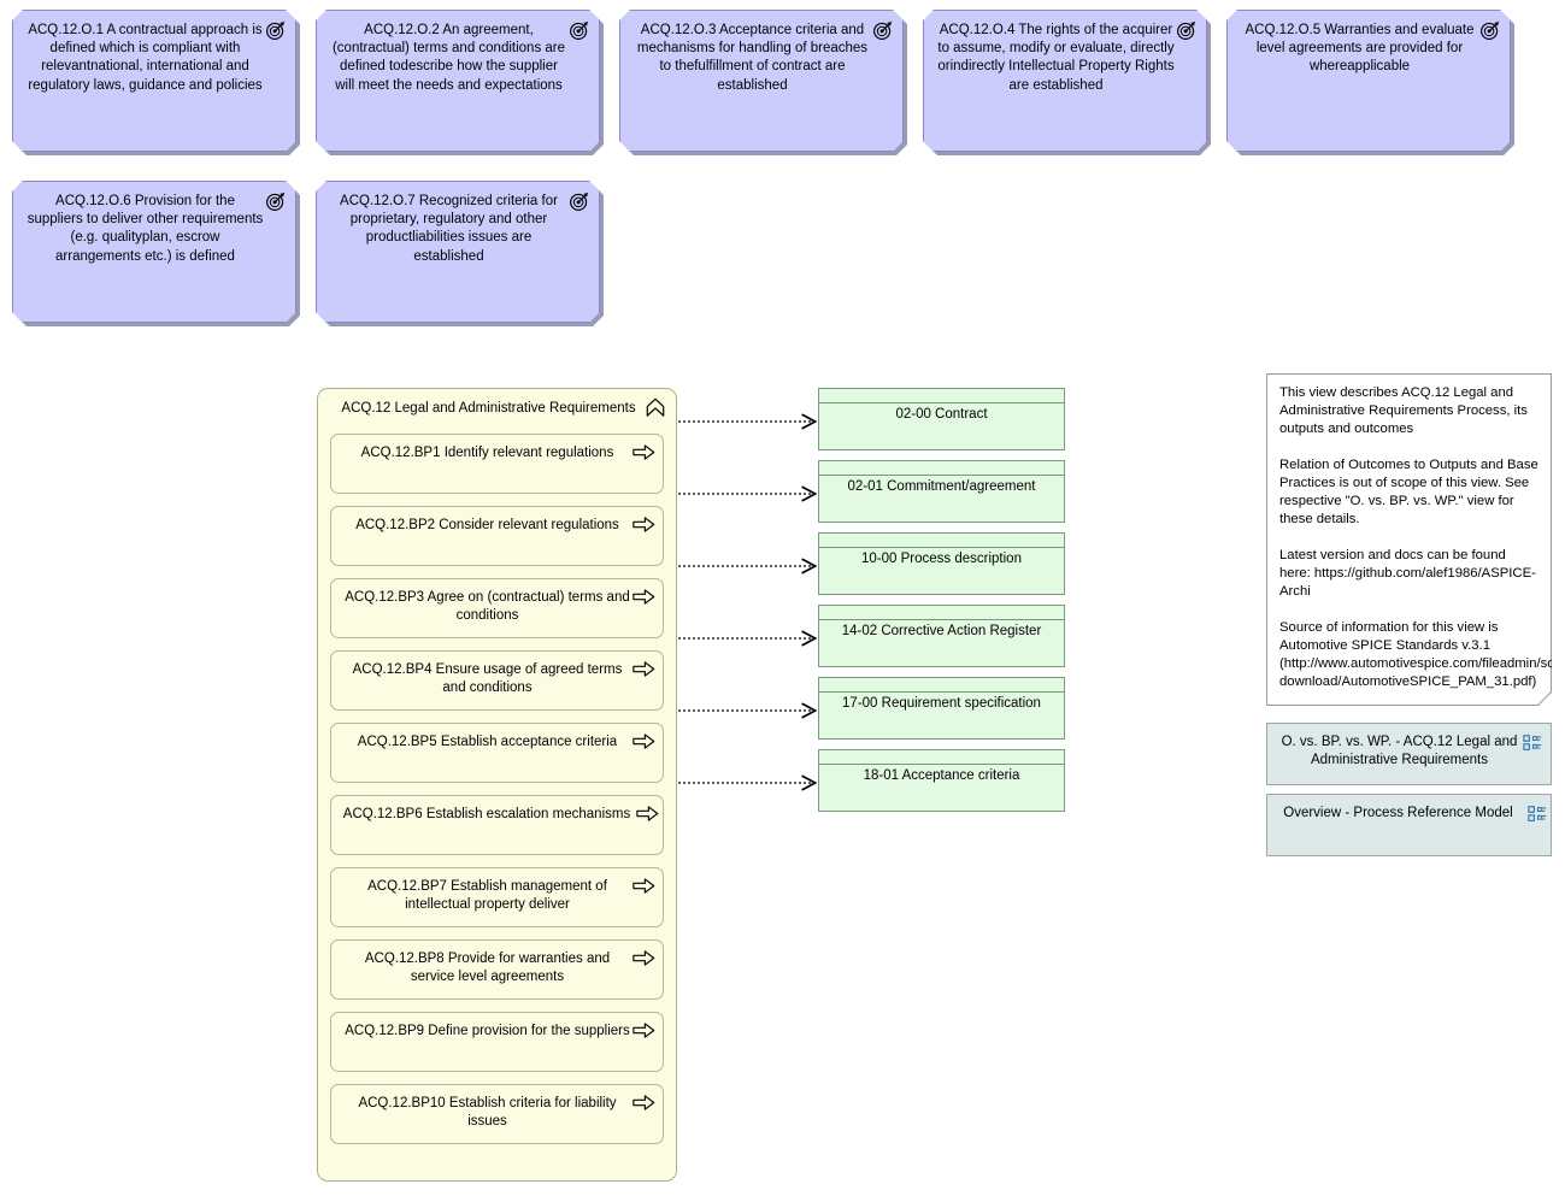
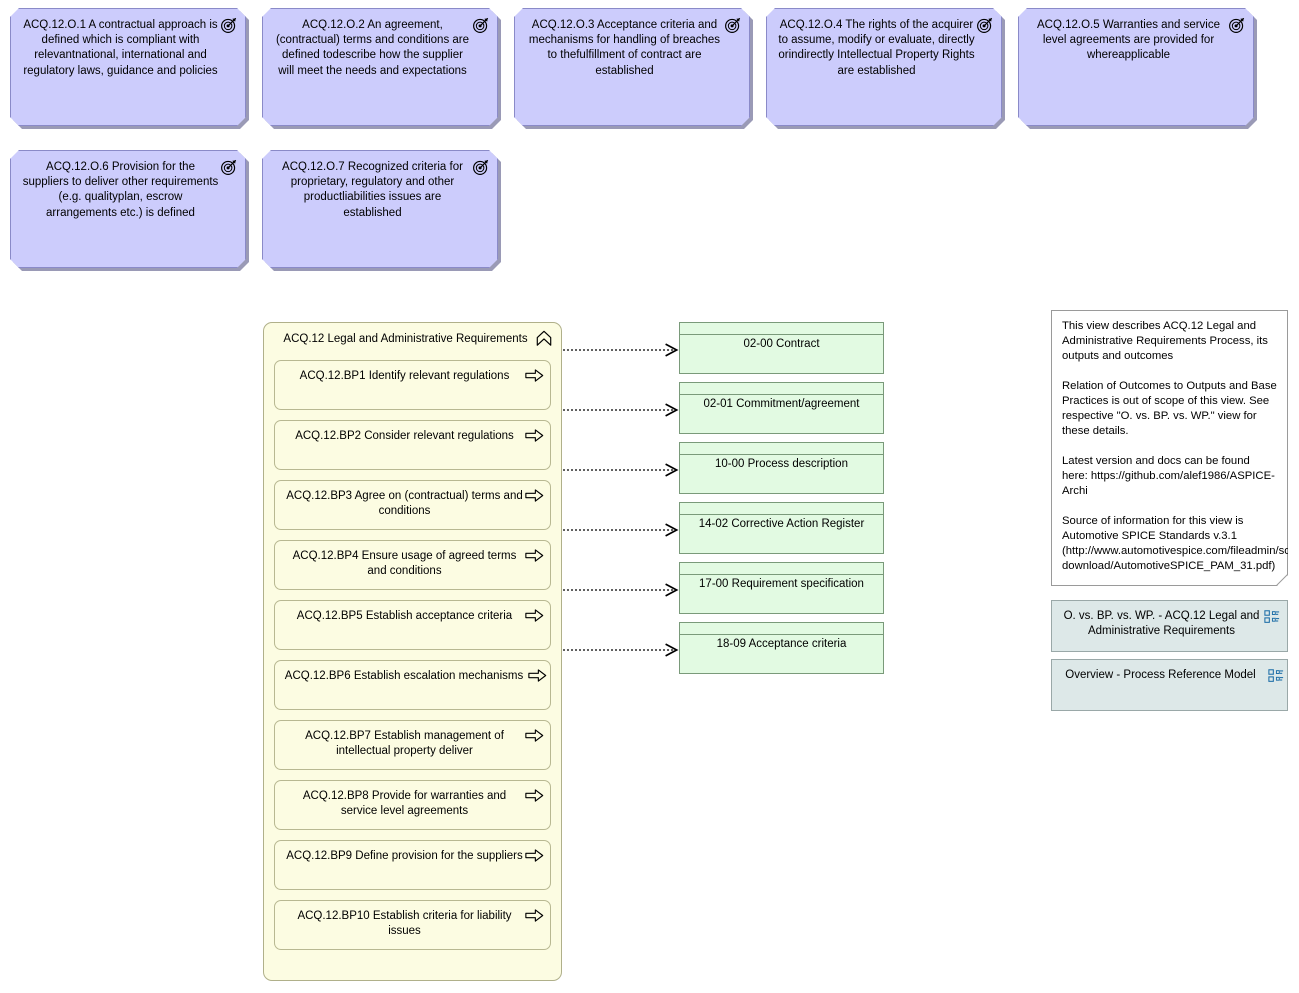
  ACQ.12.O.1 A contractual approach is defined which is compliant with relevantnational, international and regulatory laws, guidance and policies
  ACQ.12.O.2 An agreement, (contractual) terms and conditions are defined todescribe how the supplier will meet the needs and expectations
  ACQ.12.O.3 Acceptance criteria and mechanisms for handling of breaches to thefulfillment of contract are established
  ACQ.12.O.4 The rights of the acquirer to assume, modify or evaluate, directly orindirectly Intellectual Property Rights are established
- ACQ.12.O.5 Warranties and evaluate level agreements are provided for whereapplicable
+ ACQ.12.O.5 Warranties and service level agreements are provided for whereapplicable
  ACQ.12.O.6 Provision for the suppliers to deliver other requirements (e.g. qualityplan, escrow arrangements etc.) is defined
  ACQ.12.O.7 Recognized criteria for proprietary, regulatory and other productliabilities issues are established
  ACQ.12 Legal and Administrative Requirements
  ACQ.12.BP1 Identify relevant regulations
  ACQ.12.BP2 Consider relevant regulations
  ACQ.12.BP3 Agree on (contractual) terms and conditions
  ACQ.12.BP4 Ensure usage of agreed terms and conditions
  ACQ.12.BP5 Establish acceptance criteria
  ACQ.12.BP6 Establish escalation mechanisms
  ACQ.12.BP7 Establish management of intellectual property deliver
  ACQ.12.BP8 Provide for warranties and service level agreements
  ACQ.12.BP9 Define provision for the suppliers
  ACQ.12.BP10 Establish criteria for liability issues
  02-00 Contract
  02-01 Commitment/agreement
  10-00 Process description
  14-02 Corrective Action Register
  17-00 Requirement specification
- 18-01 Acceptance criteria
+ 18-09 Acceptance criteria
  This view describes ACQ.12 Legal and Administrative Requirements Process, its outputs and outcomes
  Relation of Outcomes to Outputs and Base Practices is out of scope of this view. See respective "O. vs. BP. vs. WP." view for these details.
  Latest version and docs can be found here: https://github.com/alef1986/ASPICE-Archi
  Source of information for this view is Automotive SPICE Standards v.3.1 (http://www.automotivespice.com/fileadmin/sodownload/AutomotiveSPICE_PAM_31.pdf)
  O. vs. BP. vs. WP. - ACQ.12 Legal and Administrative Requirements
  Overview - Process Reference Model
